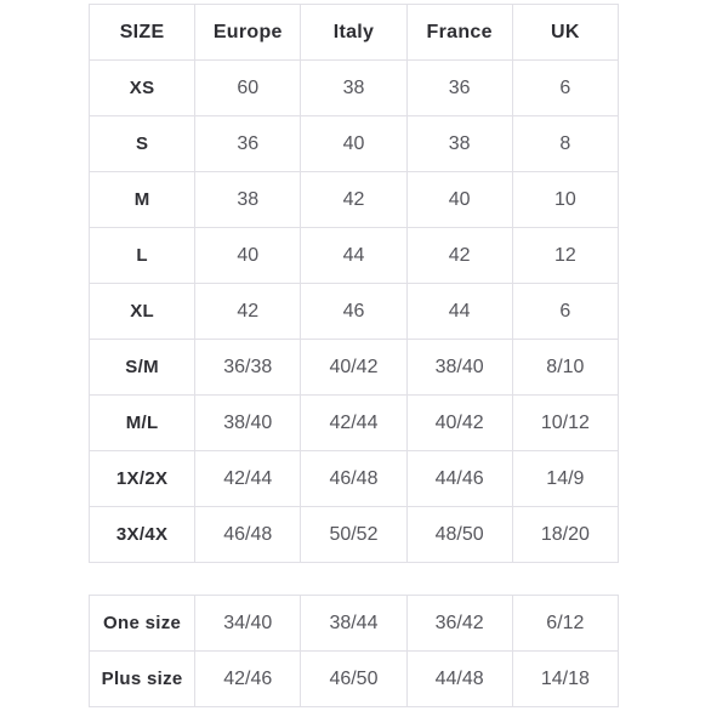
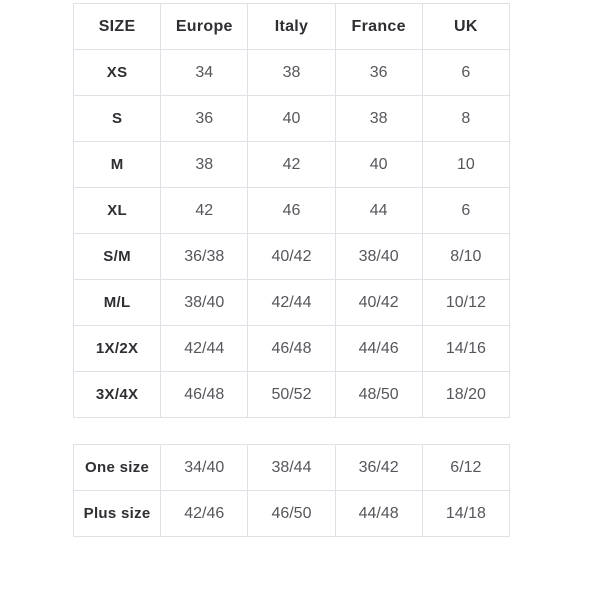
  SIZE	Europe	Italy	France	UK
- XS	60	38	36	6
+ XS	34	38	36	6
  S	36	40	38	8
  M	38	42	40	10
- L	40	44	42	12
  XL	42	46	44	6
  S/M	36/38	40/42	38/40	8/10
  M/L	38/40	42/44	40/42	10/12
- 1X/2X	42/44	46/48	44/46	14/9
+ 1X/2X	42/44	46/48	44/46	14/16
  3X/4X	46/48	50/52	48/50	18/20
  One size	34/40	38/44	36/42	6/12
  Plus size	42/46	46/50	44/48	14/18
